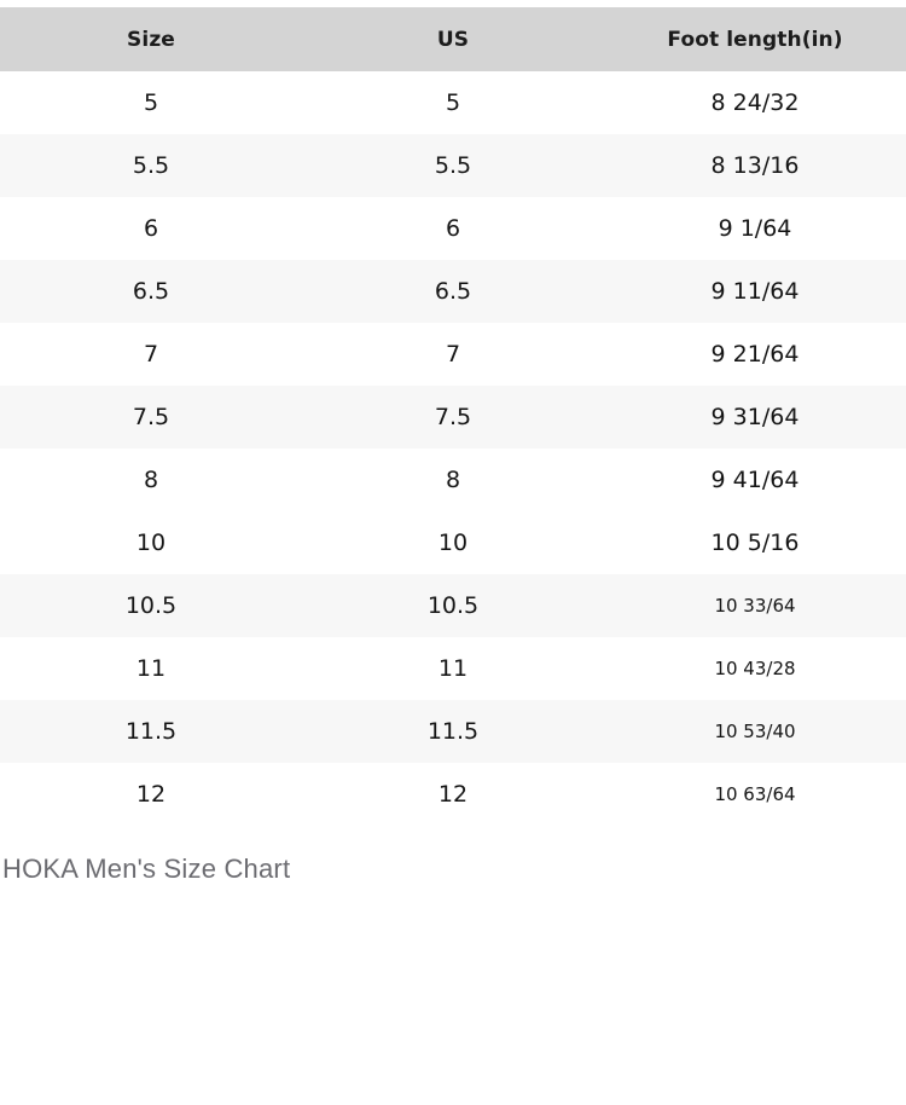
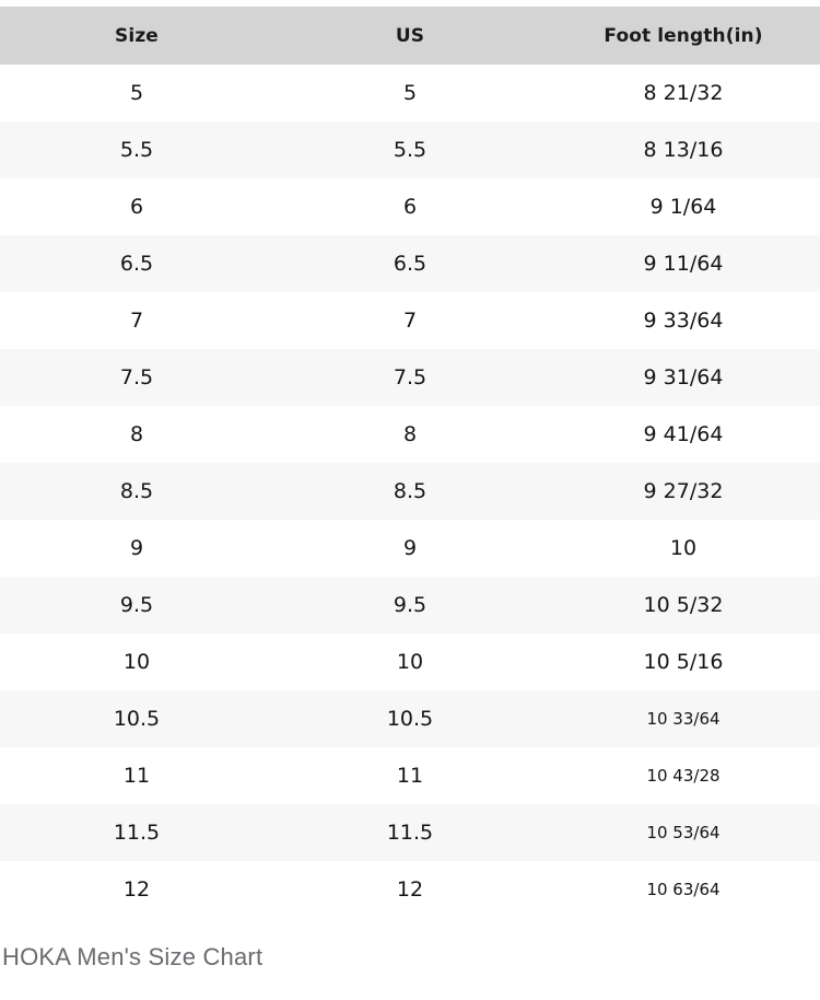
  Size	US	Foot length(in)
- 5	5	8 24/32
+ 5	5	8 21/32
  5.5	5.5	8 13/16
  6	6	9 1/64
  6.5	6.5	9 11/64
- 7	7	9 21/64
+ 7	7	9 33/64
  7.5	7.5	9 31/64
  8	8	9 41/64
+ 8.5	8.5	9 27/32
+ 9	9	10
+ 9.5	9.5	10 5/32
  10	10	10 5/16
  10.5	10.5	10 33/64
  11	11	10 43/28
- 11.5	11.5	10 53/40
+ 11.5	11.5	10 53/64
  12	12	10 63/64
  HOKA Men's Size Chart
